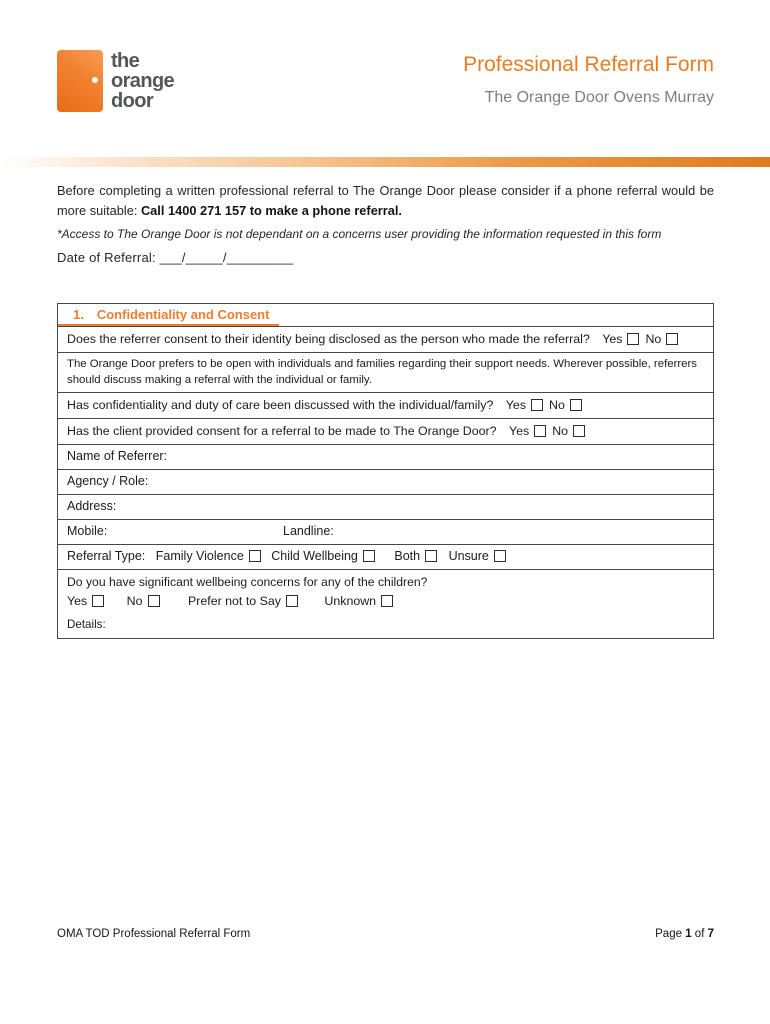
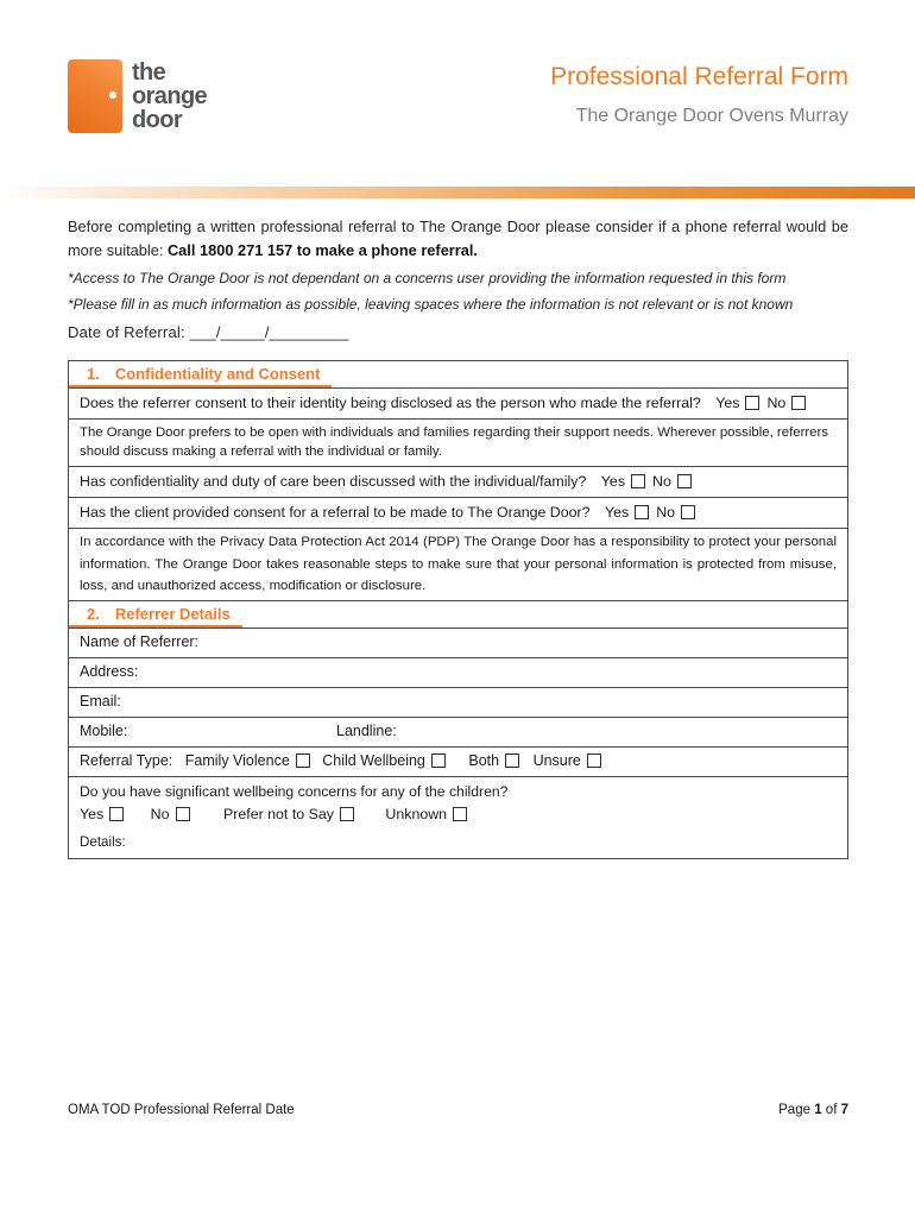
  the
  orange
  door
  Professional Referral Form
  The Orange Door Ovens Murray
- Before completing a written professional referral to The Orange Door please consider if a phone referral would be more suitable: Call 1400 271 157 to make a phone referral.
+ Before completing a written professional referral to The Orange Door please consider if a phone referral would be more suitable: Call 1800 271 157 to make a phone referral.
  *Access to The Orange Door is not dependant on a concerns user providing the information requested in this form
+ *Please fill in as much information as possible, leaving spaces where the information is not relevant or is not known
  Date of Referral: ___/_____/_________
  1. Confidentiality and Consent
  Does the referrer consent to their identity being disclosed as the person who made the referral? Yes No
  The Orange Door prefers to be open with individuals and families regarding their support needs. Wherever possible, referrers should discuss making a referral with the individual or family.
  Has confidentiality and duty of care been discussed with the individual/family? Yes No
  Has the client provided consent for a referral to be made to The Orange Door? Yes No
+ In accordance with the Privacy Data Protection Act 2014 (PDP) The Orange Door has a responsibility to protect your personal information. The Orange Door takes reasonable steps to make sure that your personal information is protected from misuse, loss, and unauthorized access, modification or disclosure.
+ 2. Referrer Details
  Name of Referrer:
- Agency / Role:
  Address:
+ Email:
  Mobile:
  Landline:
  Referral Type: Family Violence Child Wellbeing Both Unsure
  Do you have significant wellbeing concerns for any of the children?
  Yes No Prefer not to Say Unknown
  Details:
- OMA TOD Professional Referral Form
+ OMA TOD Professional Referral Date
  Page 1 of 7
